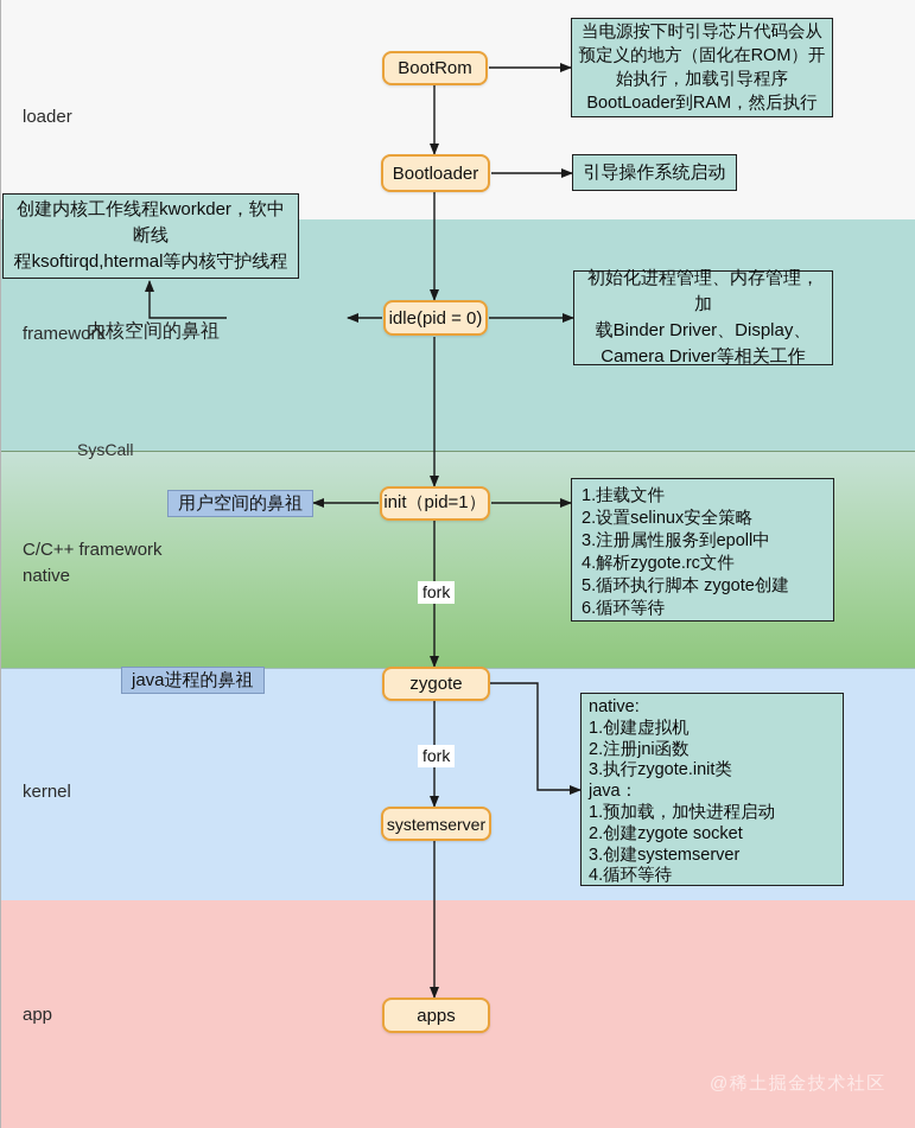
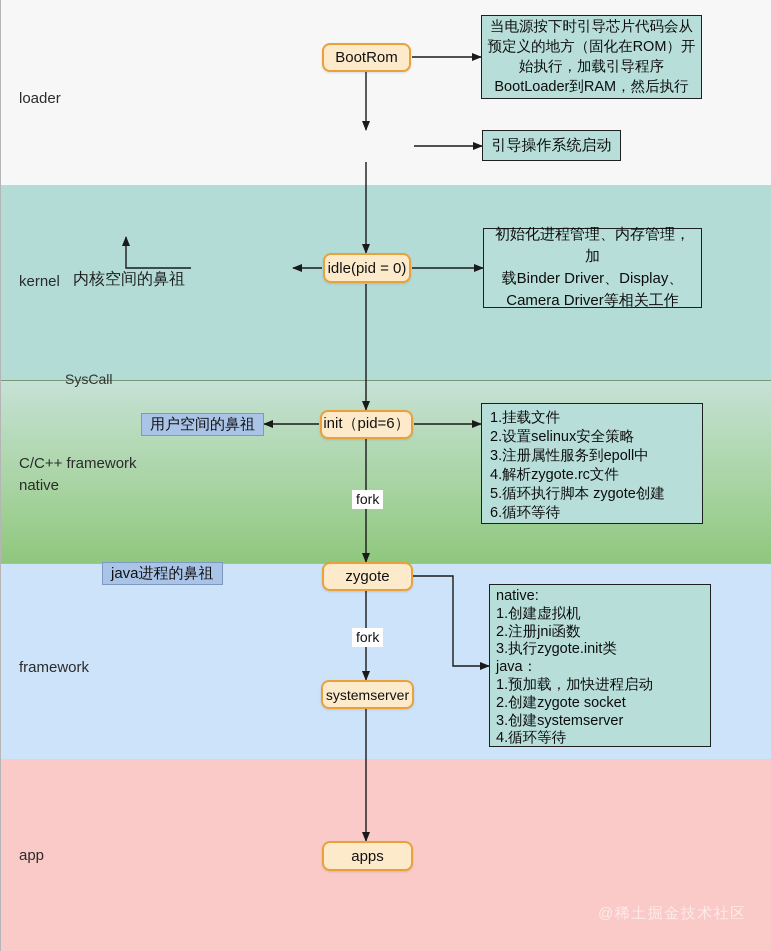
  loader
- framework
+ kernel
  C/C++ framework
  native
- kernel
+ framework
  app
  当电源按下时引导芯片代码会从
  预定义的地方（固化在ROM）开
  始执行，加载引导程序
  BootLoader到RAM，然后执行
  引导操作系统启动
- 创建内核工作线程kworkder，软中断线
- 程ksoftirqd,htermal等内核守护线程
  初始化进程管理、内存管理，加
  载Binder Driver、Display、
  Camera Driver等相关工作
  1.挂载文件
  2.设置selinux安全策略
  3.注册属性服务到epoll中
  4.解析zygote.rc文件
  5.循环执行脚本 zygote创建
  6.循环等待
  native:
  1.创建虚拟机
  2.注册jni函数
  3.执行zygote.init类
  java：
  1.预加载，加快进程启动
  2.创建zygote socket
  3.创建systemserver
  4.循环等待
  BootRom
- Bootloader
  idle(pid = 0)
- init（pid=1）
+ init（pid=6）
  zygote
  systemserver
  apps
  用户空间的鼻祖
  java进程的鼻祖
  内核空间的鼻祖
  SysCall
  fork
  fork
  @稀土掘金技术社区
